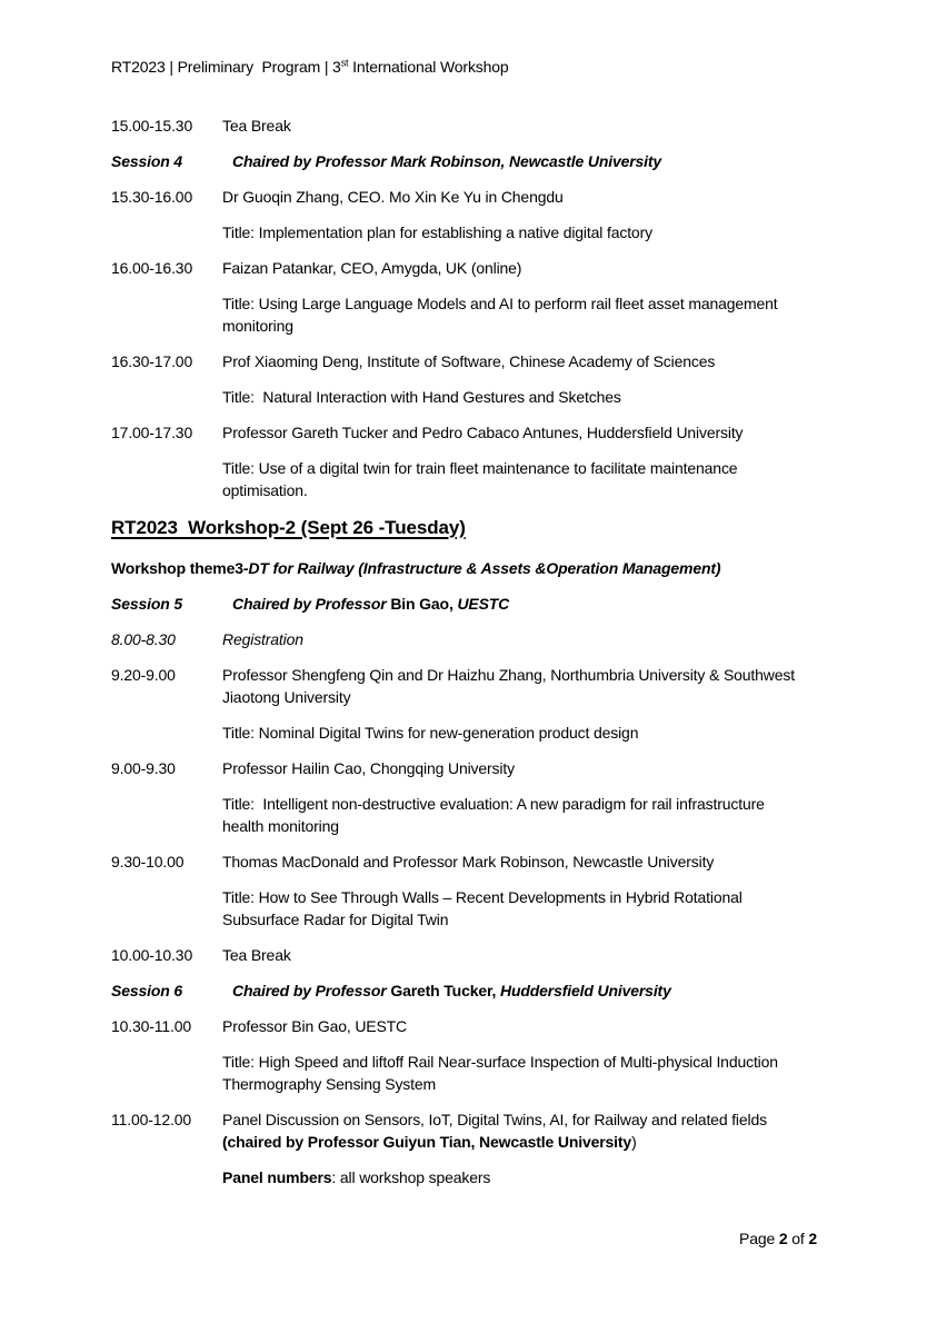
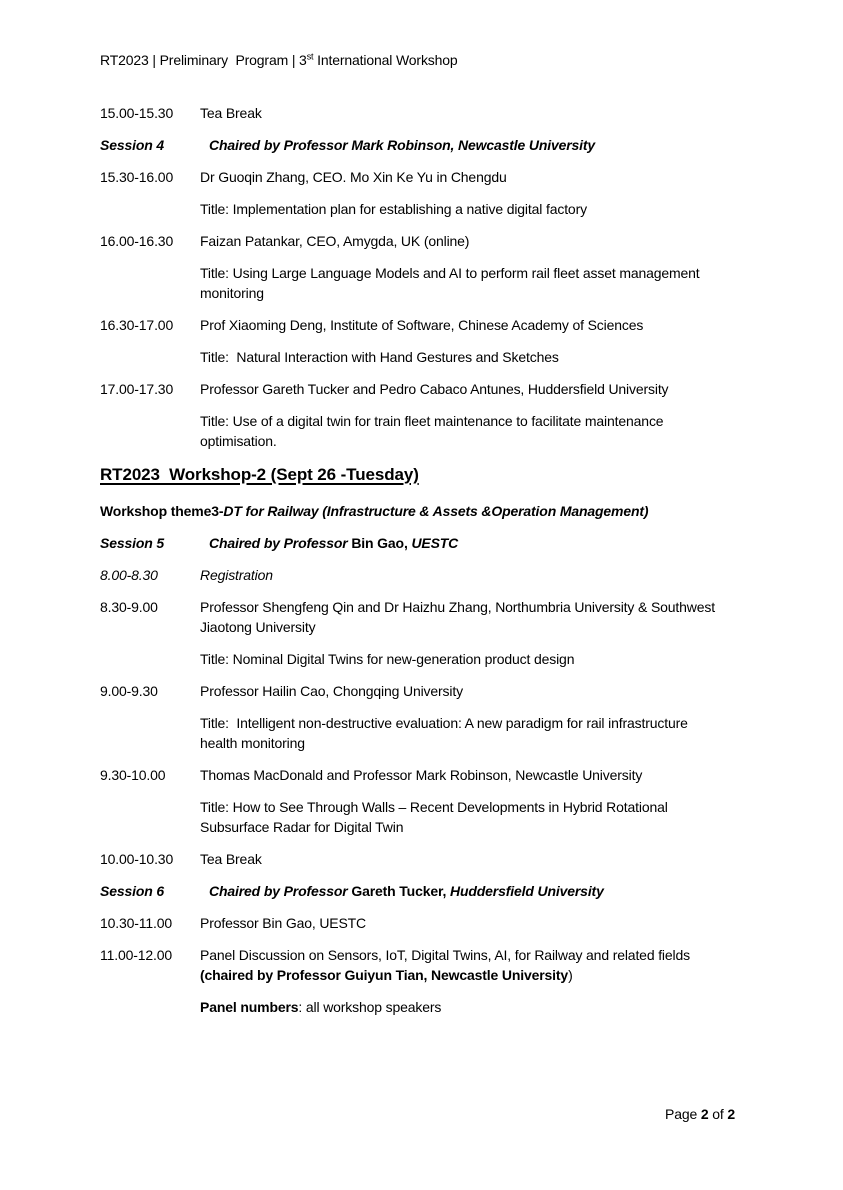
  RT2023 | Preliminary Program | 3st International Workshop
  15.00-15.30
  Tea Break
  Session 4
  Chaired by Professor Mark Robinson, Newcastle University
  15.30-16.00
  Dr Guoqin Zhang, CEO. Mo Xin Ke Yu in Chengdu
  Title: Implementation plan for establishing a native digital factory
  16.00-16.30
  Faizan Patankar, CEO, Amygda, UK (online)
  Title: Using Large Language Models and AI to perform rail fleet asset management
  monitoring
  16.30-17.00
  Prof Xiaoming Deng, Institute of Software, Chinese Academy of Sciences
  Title: Natural Interaction with Hand Gestures and Sketches
  17.00-17.30
  Professor Gareth Tucker and Pedro Cabaco Antunes, Huddersfield University
  Title: Use of a digital twin for train fleet maintenance to facilitate maintenance
  optimisation.
  RT2023 Workshop-2 (Sept 26 -Tuesday)
  Workshop theme3-DT for Railway (Infrastructure & Assets &Operation Management)
  Session 5
  Chaired by Professor Bin Gao, UESTC
  8.00-8.30
  Registration
- 9.20-9.00
+ 8.30-9.00
  Professor Shengfeng Qin and Dr Haizhu Zhang, Northumbria University & Southwest
  Jiaotong University
  Title: Nominal Digital Twins for new-generation product design
  9.00-9.30
  Professor Hailin Cao, Chongqing University
  Title: Intelligent non-destructive evaluation: A new paradigm for rail infrastructure
  health monitoring
  9.30-10.00
  Thomas MacDonald and Professor Mark Robinson, Newcastle University
  Title: How to See Through Walls – Recent Developments in Hybrid Rotational
  Subsurface Radar for Digital Twin
  10.00-10.30
  Tea Break
  Session 6
  Chaired by Professor Gareth Tucker, Huddersfield University
  10.30-11.00
  Professor Bin Gao, UESTC
- Title: High Speed and liftoff Rail Near-surface Inspection of Multi-physical Induction
- Thermography Sensing System
  11.00-12.00
  Panel Discussion on Sensors, IoT, Digital Twins, AI, for Railway and related fields
  (chaired by Professor Guiyun Tian, Newcastle University)
  Panel numbers: all workshop speakers
  Page 2 of 2
